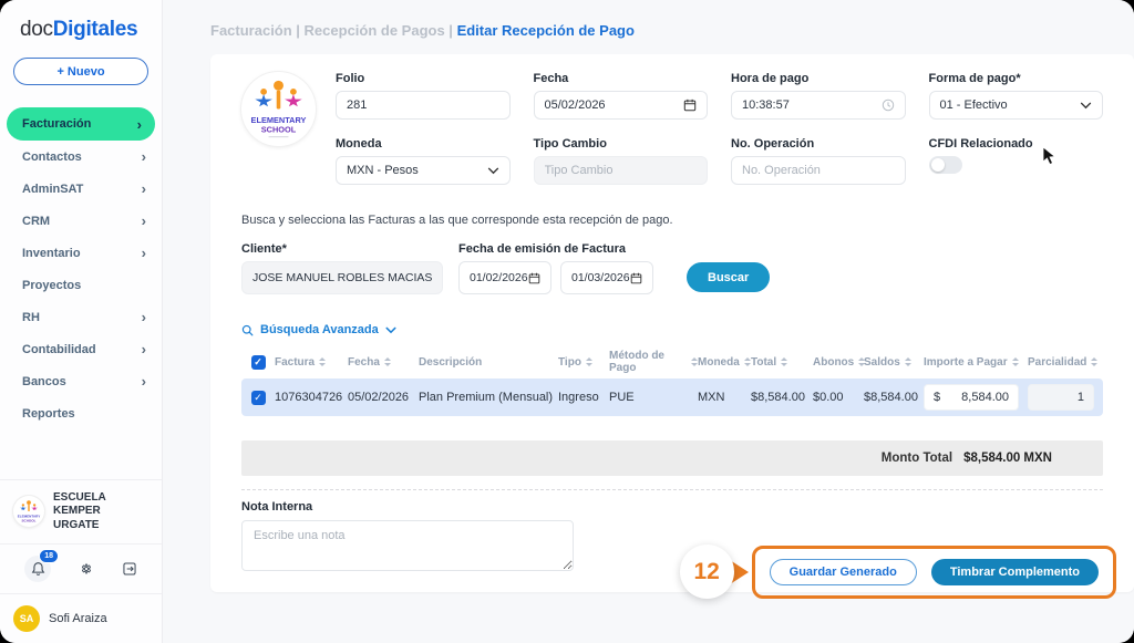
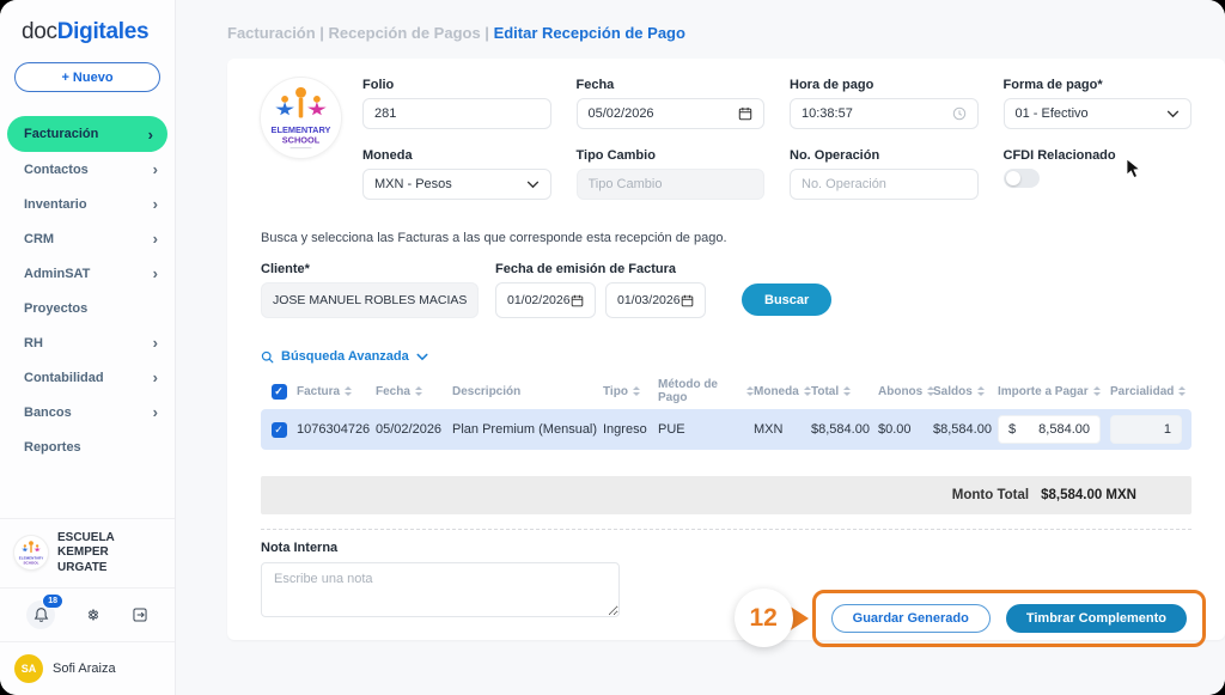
  docDigitales
  + Nuevo
  Facturación
  ›
  Contactos
  ›
- AdminSAT
+ Inventario
  ›
  CRM
  ›
- Inventario
+ AdminSAT
  ›
  Proyectos
  RH
  ›
  Contabilidad
  ›
  Bancos
  ›
  Reportes
  ESCUELA KEMPER
  URGATE
  SA
  Sofi Araiza
  Facturación | Recepción de Pagos | Editar Recepción de Pago
  ELEMENTARY
  SCHOOL
  Folio
  281
  Fecha
  05/02/2026
  Hora de pago
  10:38:57
  Forma de pago*
  01 - Efectivo
  Moneda
  MXN - Pesos
  Tipo Cambio
  Tipo Cambio
  No. Operación
  No. Operación
  CFDI Relacionado
  Busca y selecciona las Facturas a las que corresponde esta recepción de pago.
  Cliente*
  JOSE MANUEL ROBLES MACIAS
  Fecha de emisión de Factura
  01/02/2026
  01/03/2026
  Buscar
  Búsqueda Avanzada
  Factura
  Fecha
  Descripción
  Tipo
  Método de Pago
  Moneda
  Total
  Abonos
  Saldos
  Importe a Pagar
  Parcialidad
  1076304726
  05/02/2026
  Plan Premium (Mensual)
  Ingreso
  PUE
  MXN
  $8,584.00
  $0.00
  $8,584.00
  $
  8,584.00
  1
  Monto Total
  $8,584.00 MXN
  Nota Interna
  Escribe una nota
  12
  Guardar Generado
  Timbrar Complemento
